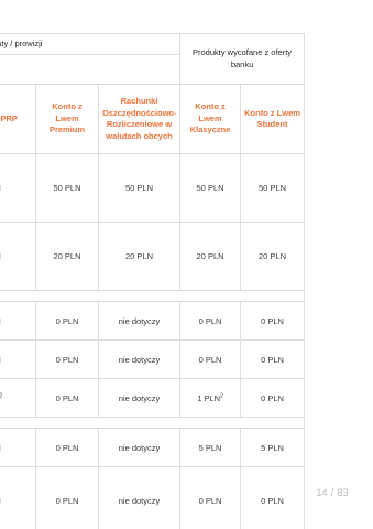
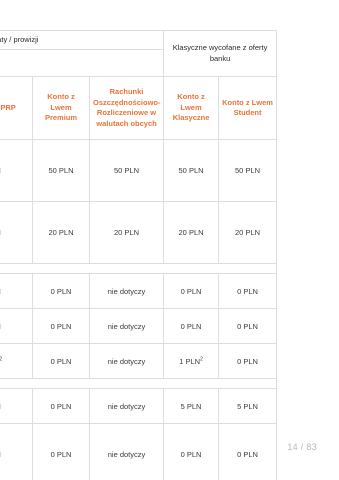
- ty / prowizji	Produkty wycofane z oferty banku
+ ty / prowizji	Klasyczne wycofane z oferty banku
  PRP	Konto z Lwem Premium	Rachunki Oszczędnościowo-Rozliczeniowe w walutach obcych	Konto z Lwem Klasyczne	Konto z Lwem Student
  	50 PLN	50 PLN	50 PLN	50 PLN
  	20 PLN	20 PLN	20 PLN	20 PLN
  	0 PLN	nie dotyczy	0 PLN	0 PLN
  	0 PLN	nie dotyczy	0 PLN	0 PLN
  	0 PLN	nie dotyczy	1 PLN	0 PLN
  	0 PLN	nie dotyczy	5 PLN	5 PLN
  	0 PLN	nie dotyczy	0 PLN	0 PLN
  14 / 83
